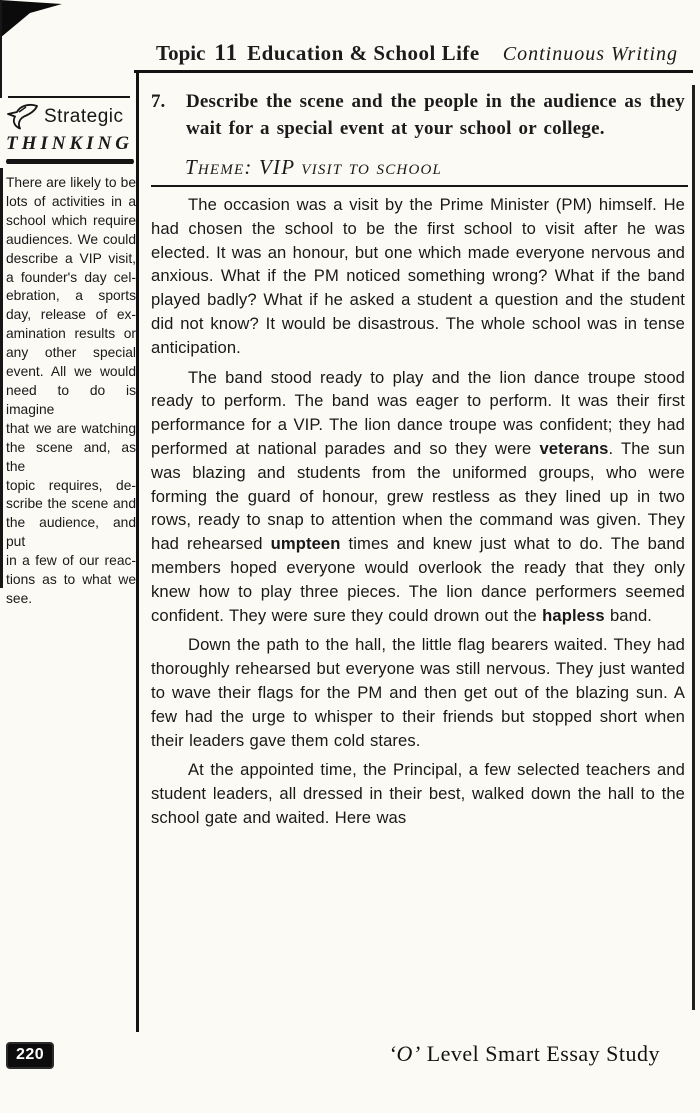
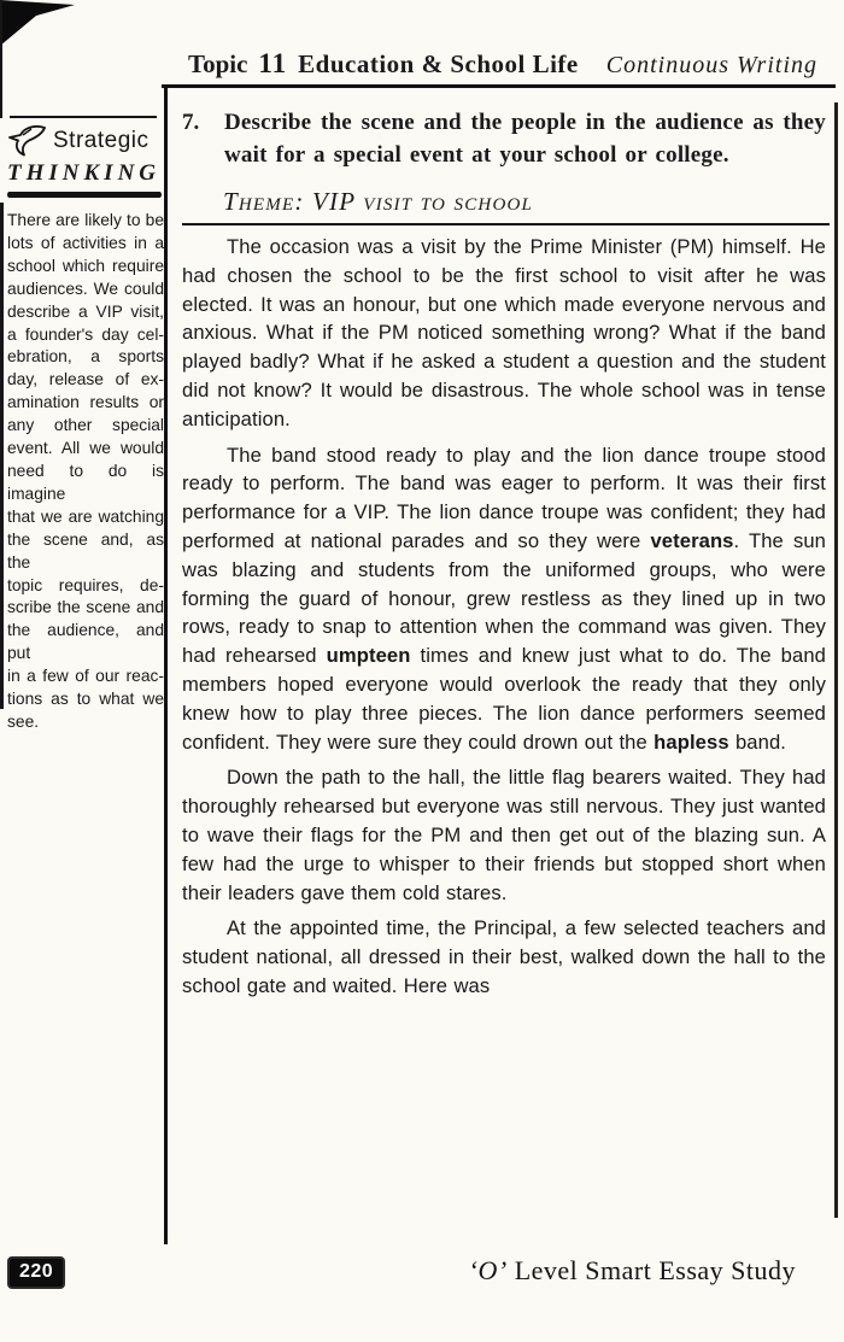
  Topic
  11
  Education & School Life
  Continuous Writing
  Strategic
  THINKING
  There are likely to be
  lots of activities in a
  school which require
  audiences. We could
  describe a VIP visit,
  a founder's day cel-
  ebration, a sports
  day, release of ex-
  amination results or
  any other special
  event. All we would
  need to do is imagine
  that we are watching
  the scene and, as the
  topic requires, de-
  scribe the scene and
  the audience, and put
  in a few of our reac-
  tions as to what we
  see.
  7.
  Describe the scene and the people in the audience as they wait for a special event at your school or college.
  Theme: VIP visit to school
  The occasion was a visit by the Prime Minister (PM) himself. He had chosen the school to be the first school to visit after he was elected. It was an honour, but one which made everyone nervous and anxious. What if the PM noticed something wrong? What if the band played badly? What if he asked a student a question and the student did not know? It would be disastrous. The whole school was in tense anticipation.
  The band stood ready to play and the lion dance troupe stood ready to perform. The band was eager to perform. It was their first performance for a VIP. The lion dance troupe was confident; they had performed at national parades and so they were veterans. The sun was blazing and students from the uniformed groups, who were forming the guard of honour, grew restless as they lined up in two rows, ready to snap to attention when the command was given. They had rehearsed umpteen times and knew just what to do. The band members hoped everyone would overlook the ready that they only knew how to play three pieces. The lion dance performers seemed confident. They were sure they could drown out the hapless band.
  Down the path to the hall, the little flag bearers waited. They had thoroughly rehearsed but everyone was still nervous. They just wanted to wave their flags for the PM and then get out of the blazing sun. A few had the urge to whisper to their friends but stopped short when their leaders gave them cold stares.
- At the appointed time, the Principal, a few selected teachers and student leaders, all dressed in their best, walked down the hall to the school gate and waited. Here was
+ At the appointed time, the Principal, a few selected teachers and student national, all dressed in their best, walked down the hall to the school gate and waited. Here was
  220
  ‘O’ Level Smart Essay Study
